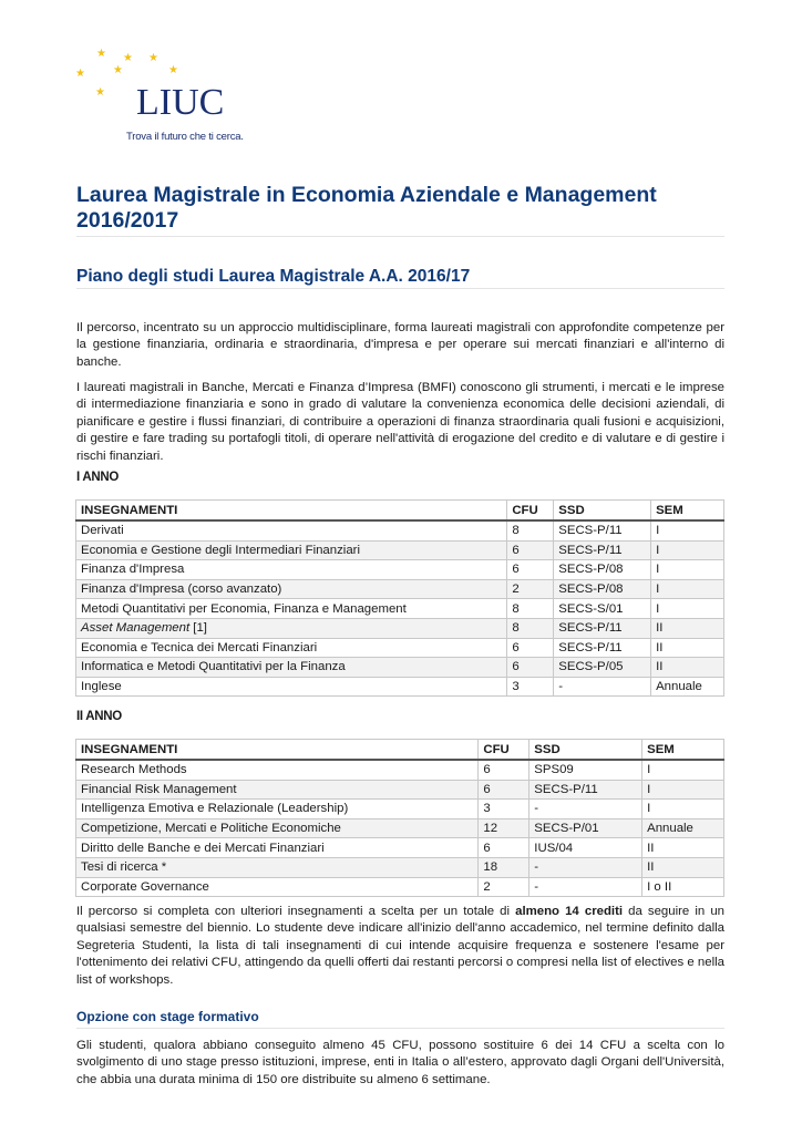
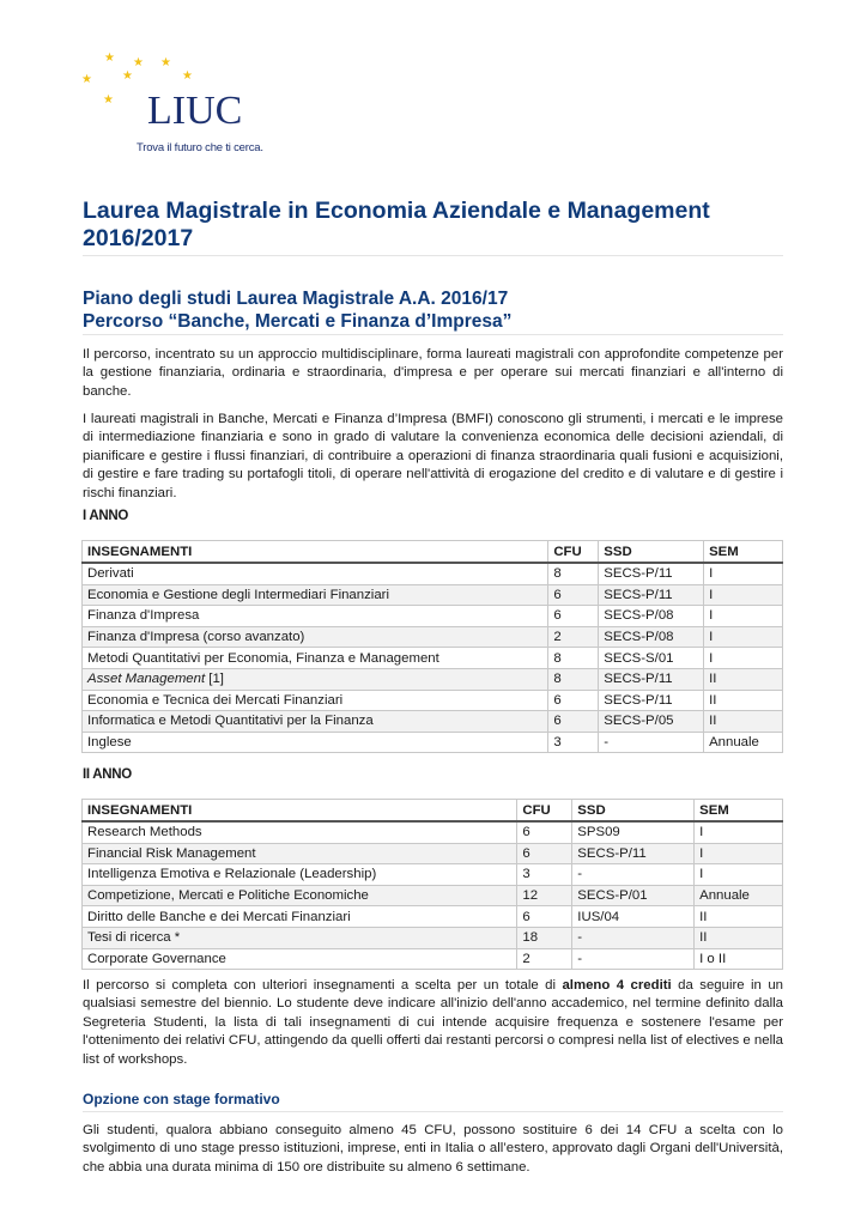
  ★
  ★
  ★
  ★
  ★
  ★
  ★
  LIUC
  Trova il futuro che ti cerca.
  Laurea Magistrale in Economia Aziendale e Management
  2016/2017
  Piano degli studi Laurea Magistrale A.A. 2016/17
+ Percorso “Banche, Mercati e Finanza d’Impresa”
  Il percorso, incentrato su un approccio multidisciplinare, forma laureati magistrali con approfondite competenze per la gestione finanziaria, ordinaria e straordinaria, d'impresa e per operare sui mercati finanziari e all'interno di banche.
  I laureati magistrali in Banche, Mercati e Finanza d’Impresa (BMFI) conoscono gli strumenti, i mercati e le imprese di intermediazione finanziaria e sono in grado di valutare la convenienza economica delle decisioni aziendali, di pianificare e gestire i flussi finanziari, di contribuire a operazioni di finanza straordinaria quali fusioni e acquisizioni, di gestire e fare trading su portafogli titoli, di operare nell'attività di erogazione del credito e di valutare e di gestire i rischi finanziari.
  I ANNO
  INSEGNAMENTI	CFU	SSD	SEM
  Derivati	8	SECS-P/11	I
  Economia e Gestione degli Intermediari Finanziari	6	SECS-P/11	I
  Finanza d'Impresa	6	SECS-P/08	I
  Finanza d'Impresa (corso avanzato)	2	SECS-P/08	I
  Metodi Quantitativi per Economia, Finanza e Management	8	SECS-S/01	I
  Asset Management [1]	8	SECS-P/11	II
  Economia e Tecnica dei Mercati Finanziari	6	SECS-P/11	II
  Informatica e Metodi Quantitativi per la Finanza	6	SECS-P/05	II
  Inglese	3	-	Annuale
  II ANNO
  INSEGNAMENTI	CFU	SSD	SEM
  Research Methods	6	SPS09	I
  Financial Risk Management	6	SECS-P/11	I
  Intelligenza Emotiva e Relazionale (Leadership)	3	-	I
  Competizione, Mercati e Politiche Economiche	12	SECS-P/01	Annuale
  Diritto delle Banche e dei Mercati Finanziari	6	IUS/04	II
  Tesi di ricerca *	18	-	II
  Corporate Governance	2	-	I o II
- Il percorso si completa con ulteriori insegnamenti a scelta per un totale di almeno 14 crediti da seguire in un qualsiasi semestre del biennio. Lo studente deve indicare all'inizio dell'anno accademico, nel termine definito dalla Segreteria Studenti, la lista di tali insegnamenti di cui intende acquisire frequenza e sostenere l'esame per l'ottenimento dei relativi CFU, attingendo da quelli offerti dai restanti percorsi o compresi nella list of electives e nella list of workshops.
+ Il percorso si completa con ulteriori insegnamenti a scelta per un totale di almeno 4 crediti da seguire in un qualsiasi semestre del biennio. Lo studente deve indicare all'inizio dell'anno accademico, nel termine definito dalla Segreteria Studenti, la lista di tali insegnamenti di cui intende acquisire frequenza e sostenere l'esame per l'ottenimento dei relativi CFU, attingendo da quelli offerti dai restanti percorsi o compresi nella list of electives e nella list of workshops.
  Opzione con stage formativo
  Gli studenti, qualora abbiano conseguito almeno 45 CFU, possono sostituire 6 dei 14 CFU a scelta con lo svolgimento di uno stage presso istituzioni, imprese, enti in Italia o all’estero, approvato dagli Organi dell'Università, che abbia una durata minima di 150 ore distribuite su almeno 6 settimane.
